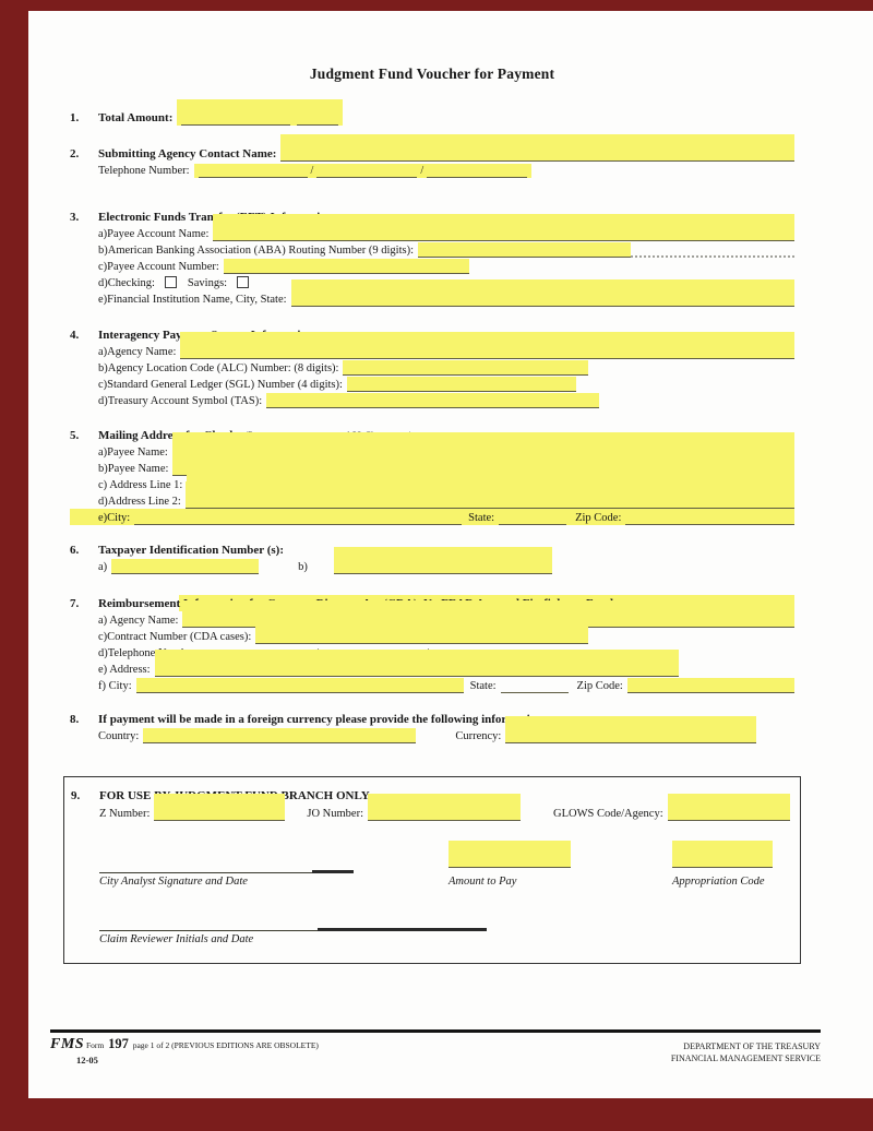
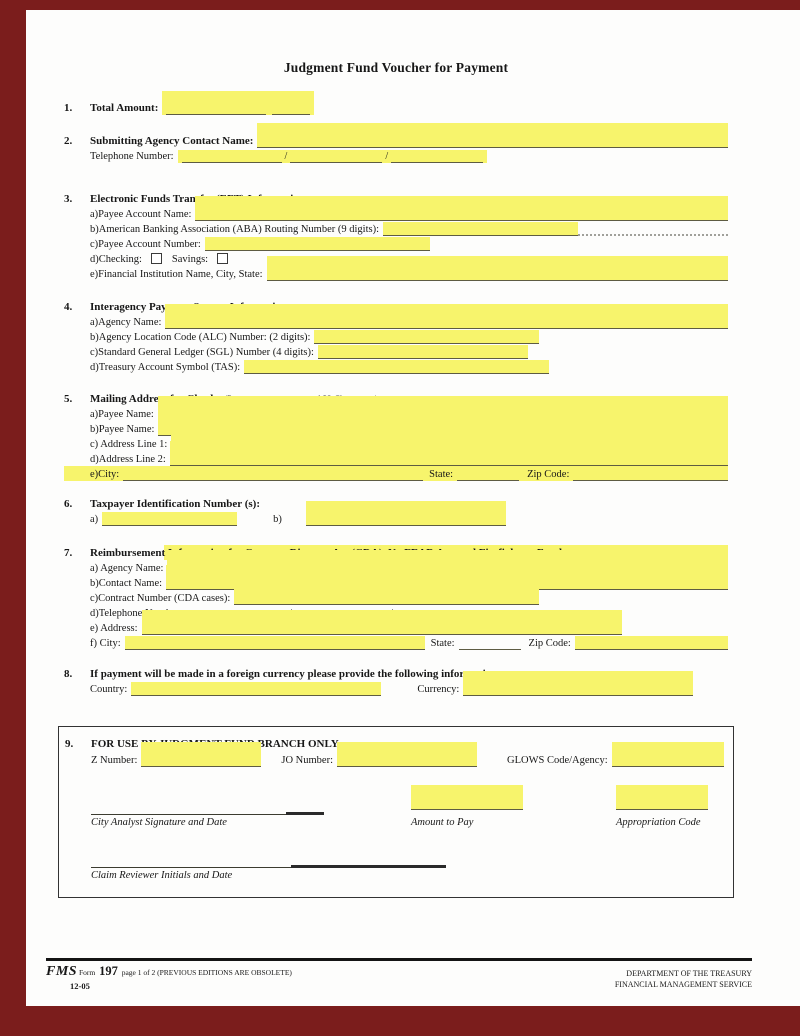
  Judgment Fund Voucher for Payment
  1.
  Total Amount:
  2.
  Submitting Agency Contact Name:
  Telephone Number:
  /
  /
  3.
  a)Payee Account Name:
  b)American Banking Association (ABA) Routing Number (9 digits):
  c)Payee Account Number:
  d)Checking:
  Savings:
  e)Financial Institution Name, City, State:
  4.
  a)Agency Name:
- b)Agency Location Code (ALC) Number: (8 digits):
+ b)Agency Location Code (ALC) Number: (2 digits):
  c)Standard General Ledger (SGL) Number (4 digits):
  d)Treasury Account Symbol (TAS):
  5.
  a)Payee Name:
  b)Payee Name:
  c) Address Line 1:
  d)Address Line 2:
  e)City:
  State:
  Zip Code:
  6.
  Taxpayer Identification Number (s):
  a)
  b)
  7.
  a) Agency Name:
+ b)Contact Name:
  c)Contract Number (CDA cases):
  e) Address:
  f) City:
  State:
  Zip Code:
  8.
  If payment will be made in a foreign currency please provide the following infor
  Country:
  Currency:
  9.
  Z Number:
  JO Number:
  GLOWS Code/Agency:
  City Analyst Signature and Date
  Amount to Pay
  Appropriation Code
  Claim Reviewer Initials and Date
  FMS Form 197 page 1 of 2 (PREVIOUS EDITIONS ARE OBSOLETE)
  12-05
  DEPARTMENT OF THE TREASURY
  FINANCIAL MANAGEMENT SERVICE
